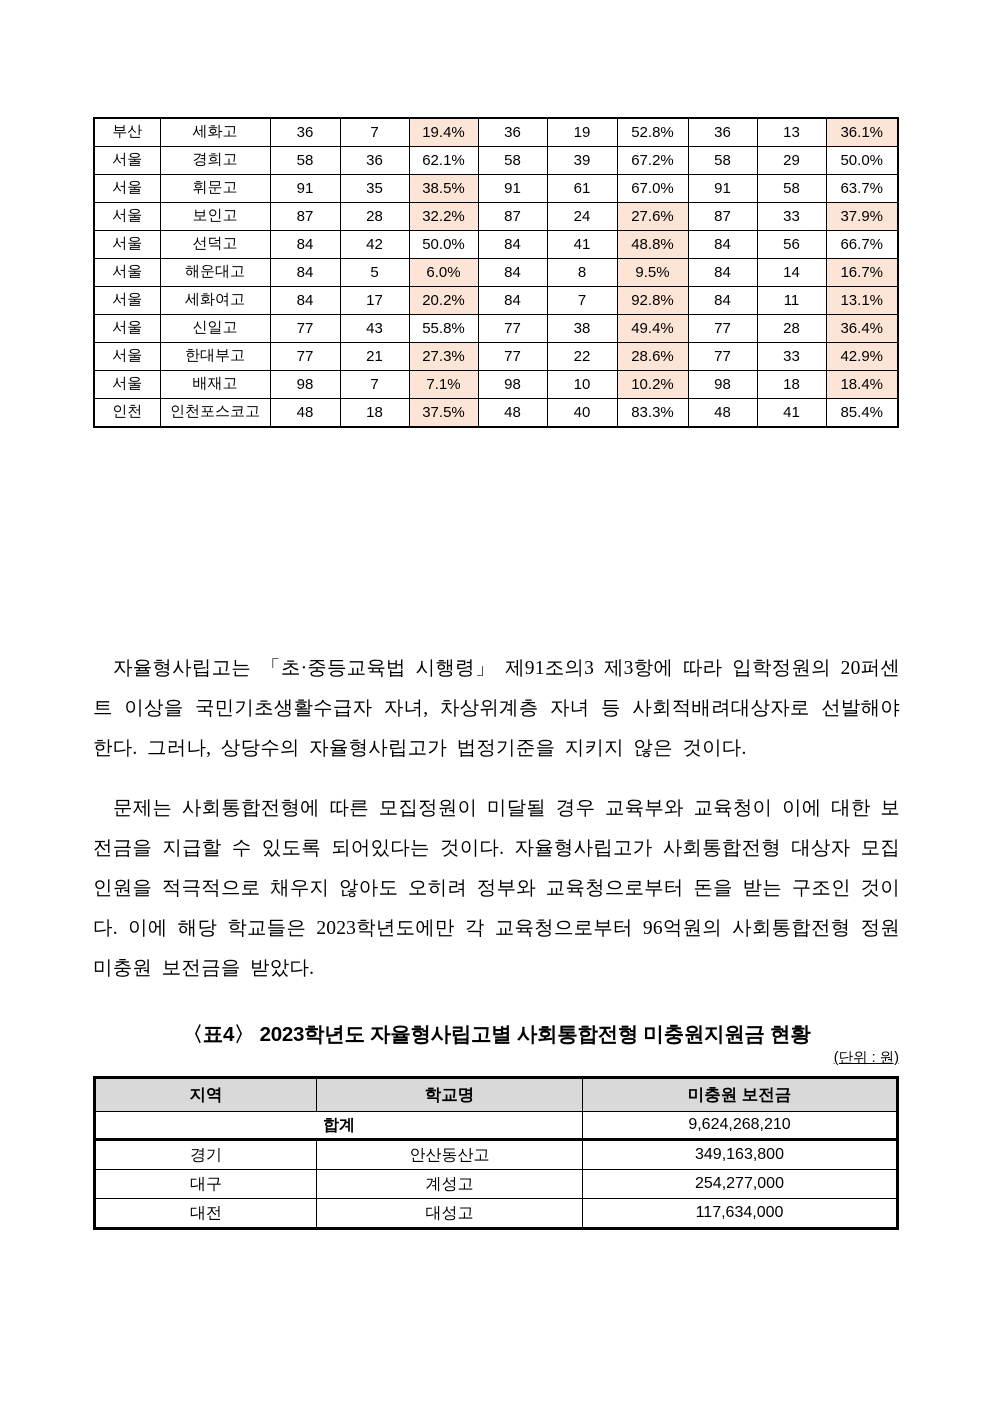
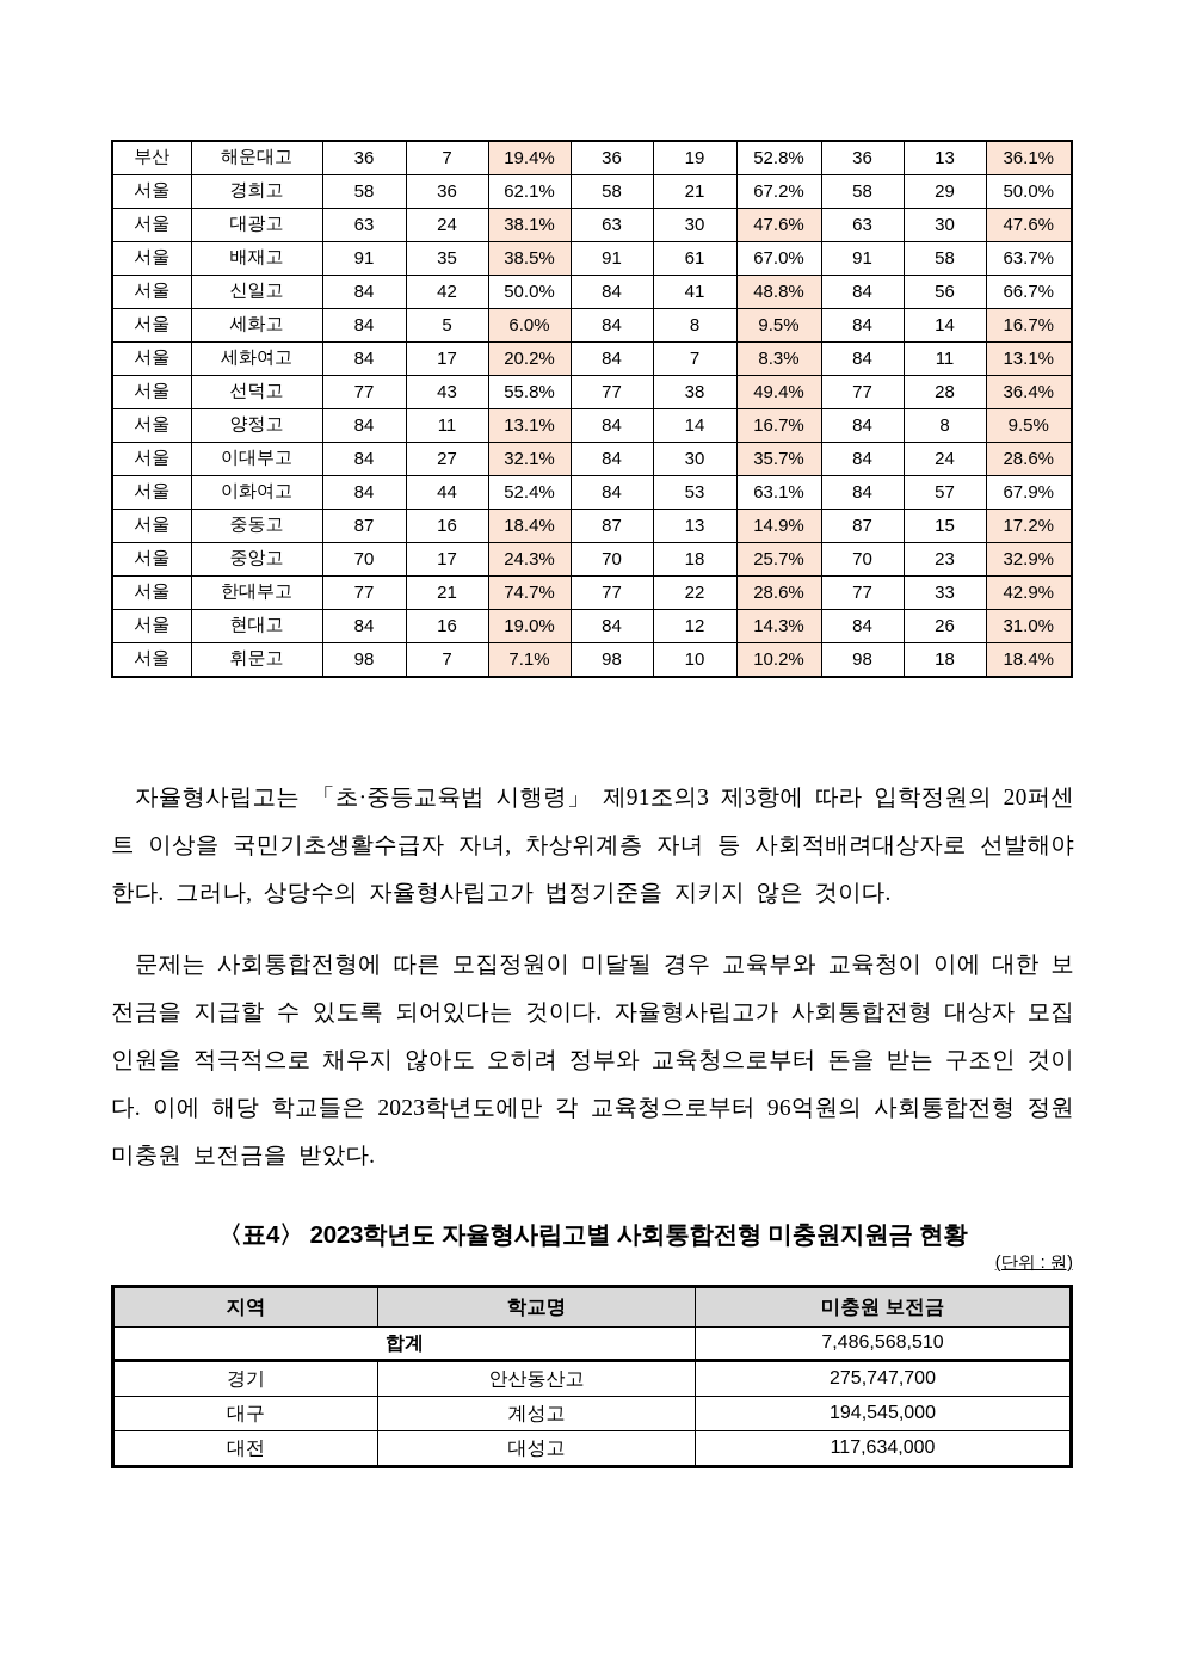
- 부산	세화고	36	7	19.4%	36	19	52.8%	36	13	36.1%
+ 부산	해운대고	36	7	19.4%	36	19	52.8%	36	13	36.1%
- 서울	경희고	58	36	62.1%	58	39	67.2%	58	29	50.0%
+ 서울	경희고	58	36	62.1%	58	21	67.2%	58	29	50.0%
+ 서울	대광고	63	24	38.1%	63	30	47.6%	63	30	47.6%
- 서울	휘문고	91	35	38.5%	91	61	67.0%	91	58	63.7%
+ 서울	배재고	91	35	38.5%	91	61	67.0%	91	58	63.7%
- 서울	보인고	87	28	32.2%	87	24	27.6%	87	33	37.9%
- 서울	선덕고	84	42	50.0%	84	41	48.8%	84	56	66.7%
+ 서울	신일고	84	42	50.0%	84	41	48.8%	84	56	66.7%
- 서울	해운대고	84	5	6.0%	84	8	9.5%	84	14	16.7%
+ 서울	세화고	84	5	6.0%	84	8	9.5%	84	14	16.7%
- 서울	세화여고	84	17	20.2%	84	7	92.8%	84	11	13.1%
+ 서울	세화여고	84	17	20.2%	84	7	8.3%	84	11	13.1%
- 서울	신일고	77	43	55.8%	77	38	49.4%	77	28	36.4%
+ 서울	선덕고	77	43	55.8%	77	38	49.4%	77	28	36.4%
+ 서울	양정고	84	11	13.1%	84	14	16.7%	84	8	9.5%
+ 서울	이대부고	84	27	32.1%	84	30	35.7%	84	24	28.6%
+ 서울	이화여고	84	44	52.4%	84	53	63.1%	84	57	67.9%
+ 서울	중동고	87	16	18.4%	87	13	14.9%	87	15	17.2%
+ 서울	중앙고	70	17	24.3%	70	18	25.7%	70	23	32.9%
- 서울	한대부고	77	21	27.3%	77	22	28.6%	77	33	42.9%
+ 서울	한대부고	77	21	74.7%	77	22	28.6%	77	33	42.9%
+ 서울	현대고	84	16	19.0%	84	12	14.3%	84	26	31.0%
- 서울	배재고	98	7	7.1%	98	10	10.2%	98	18	18.4%
+ 서울	휘문고	98	7	7.1%	98	10	10.2%	98	18	18.4%
- 인천	인천포스코고	48	18	37.5%	48	40	83.3%	48	41	85.4%
  자율형사립고는 「초·중등교육법 시행령」 제91조의3 제3항에 따라 입학정원의 20퍼센트 이상을 국민기초생활수급자 자녀, 차상위계층 자녀 등 사회적배려대상자로 선발해야 한다. 그러나, 상당수의 자율형사립고가 법정기준을 지키지 않은 것이다.
  문제는 사회통합전형에 따른 모집정원이 미달될 경우 교육부와 교육청이 이에 대한 보전금을 지급할 수 있도록 되어있다는 것이다. 자율형사립고가 사회통합전형 대상자 모집인원을 적극적으로 채우지 않아도 오히려 정부와 교육청으로부터 돈을 받는 구조인 것이다. 이에 해당 학교들은 2023학년도에만 각 교육청으로부터 96억원의 사회통합전형 정원 미충원 보전금을 받았다.
  〈표4〉 2023학년도 자율형사립고별 사회통합전형 미충원지원금 현황
  (단위 : 원)
  지역	학교명	미충원 보전금
- 합계	9,624,268,210
+ 합계	7,486,568,510
- 경기	안산동산고	349,163,800
+ 경기	안산동산고	275,747,700
- 대구	계성고	254,277,000
+ 대구	계성고	194,545,000
  대전	대성고	117,634,000
